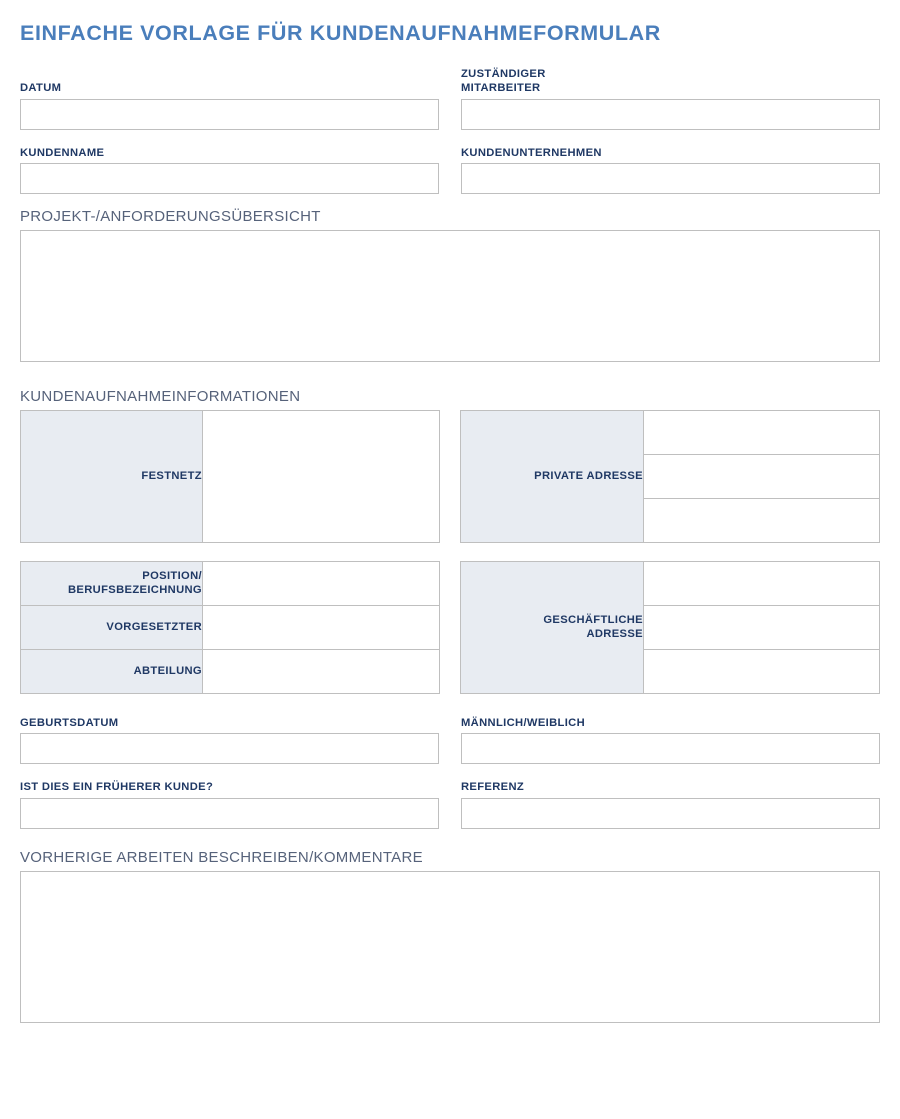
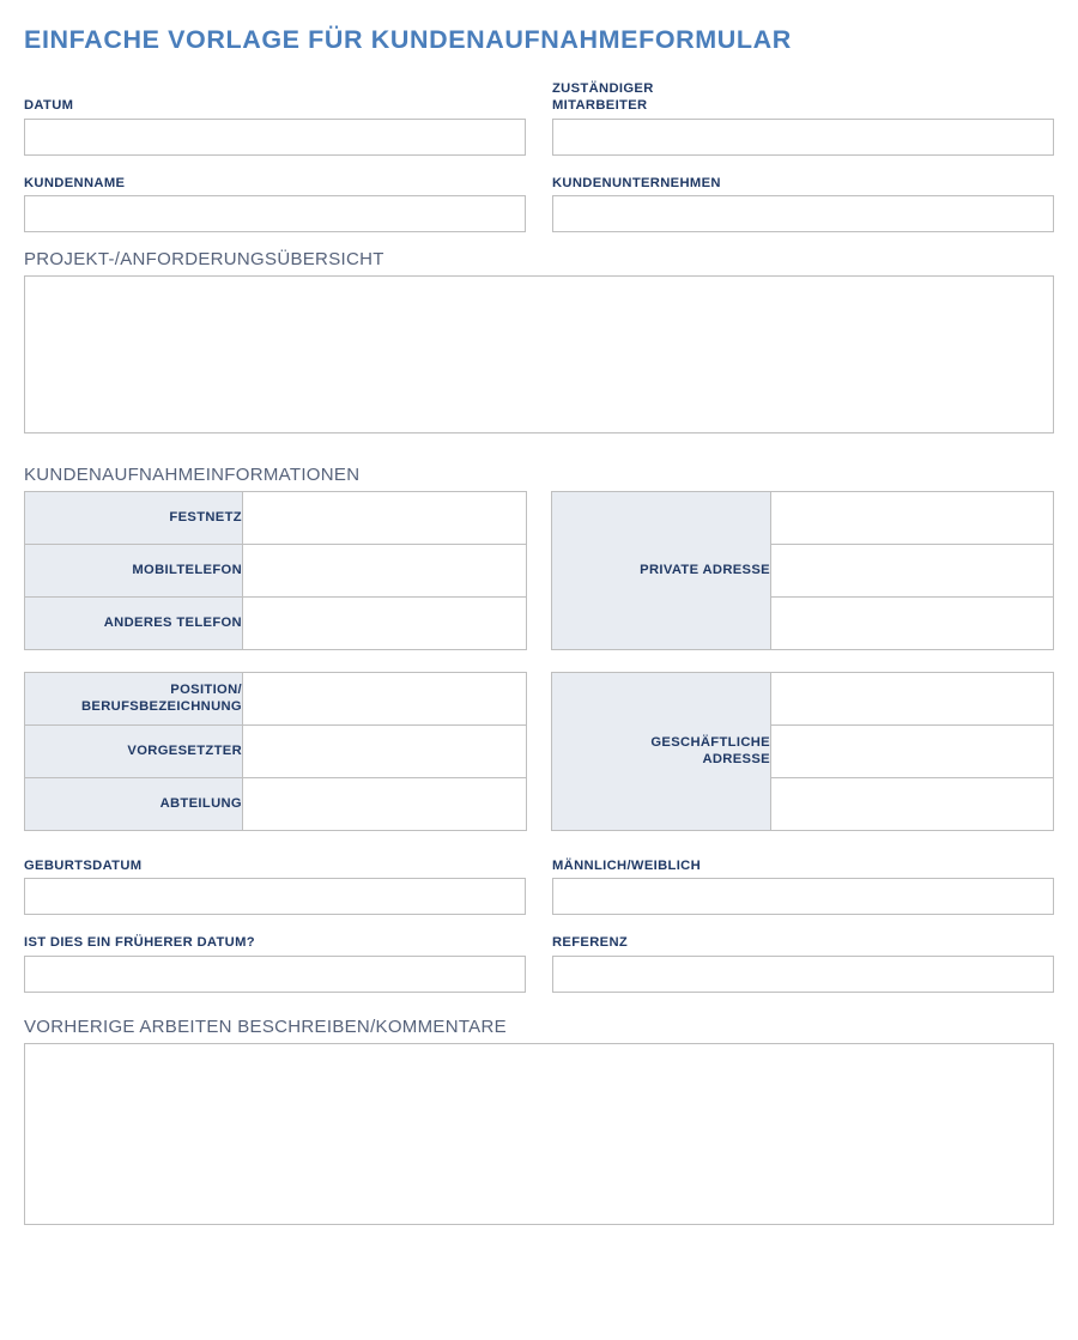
  EINFACHE VORLAGE FÜR KUNDENAUFNAHMEFORMULAR
  DATUM
  ZUSTÄNDIGER
  MITARBEITER
  KUNDENNAME
  KUNDENUNTERNEHMEN
  PROJEKT-/ANFORDERUNGSÜBERSICHT
  KUNDENAUFNAHMEINFORMATIONEN
  FESTNETZ
+ MOBILTELEFON
+ ANDERES TELEFON
  PRIVATE ADRESSE
  POSITION/ BERUFSBEZEICHNUNG
  VORGESETZTER
  ABTEILUNG
  GESCHÄFTLICHE ADRESSE
  GEBURTSDATUM
  MÄNNLICH/WEIBLICH
- IST DIES EIN FRÜHERER KUNDE?
+ IST DIES EIN FRÜHERER DATUM?
  REFERENZ
  VORHERIGE ARBEITEN BESCHREIBEN/KOMMENTARE
